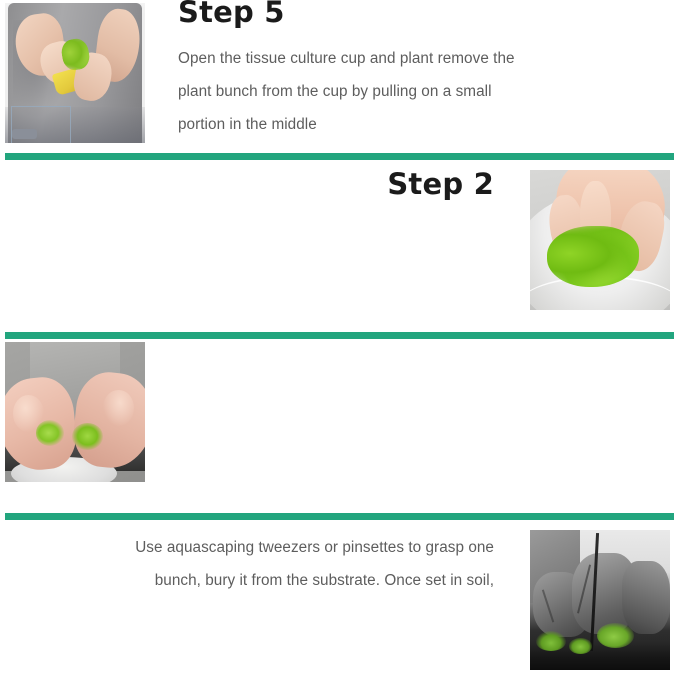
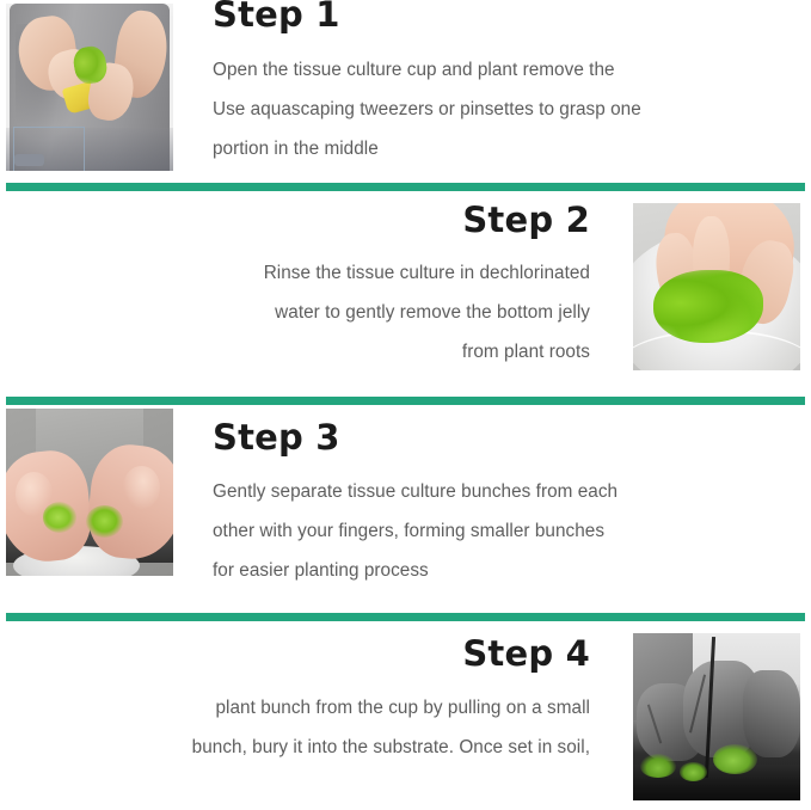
- Step 5
+ Step 1
  Open the tissue culture cup and plant remove the
- plant bunch from the cup by pulling on a small
+ Use aquascaping tweezers or pinsettes to grasp one
  portion in the middle
  Step 2
+ Rinse the tissue culture in dechlorinated
+ water to gently remove the bottom jelly
+ from plant roots
+ Step 3
+ Gently separate tissue culture bunches from each
+ other with your fingers, forming smaller bunches
+ for easier planting process
+ Step 4
- Use aquascaping tweezers or pinsettes to grasp one
+ plant bunch from the cup by pulling on a small
- bunch, bury it from the substrate. Once set in soil,
+ bunch, bury it into the substrate. Once set in soil,
